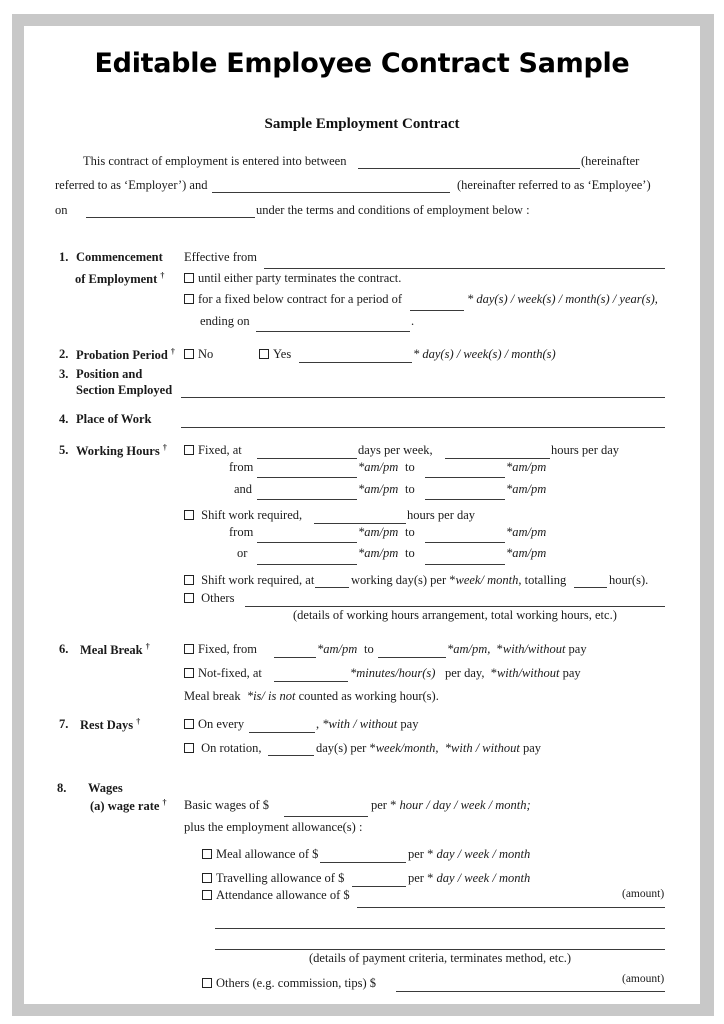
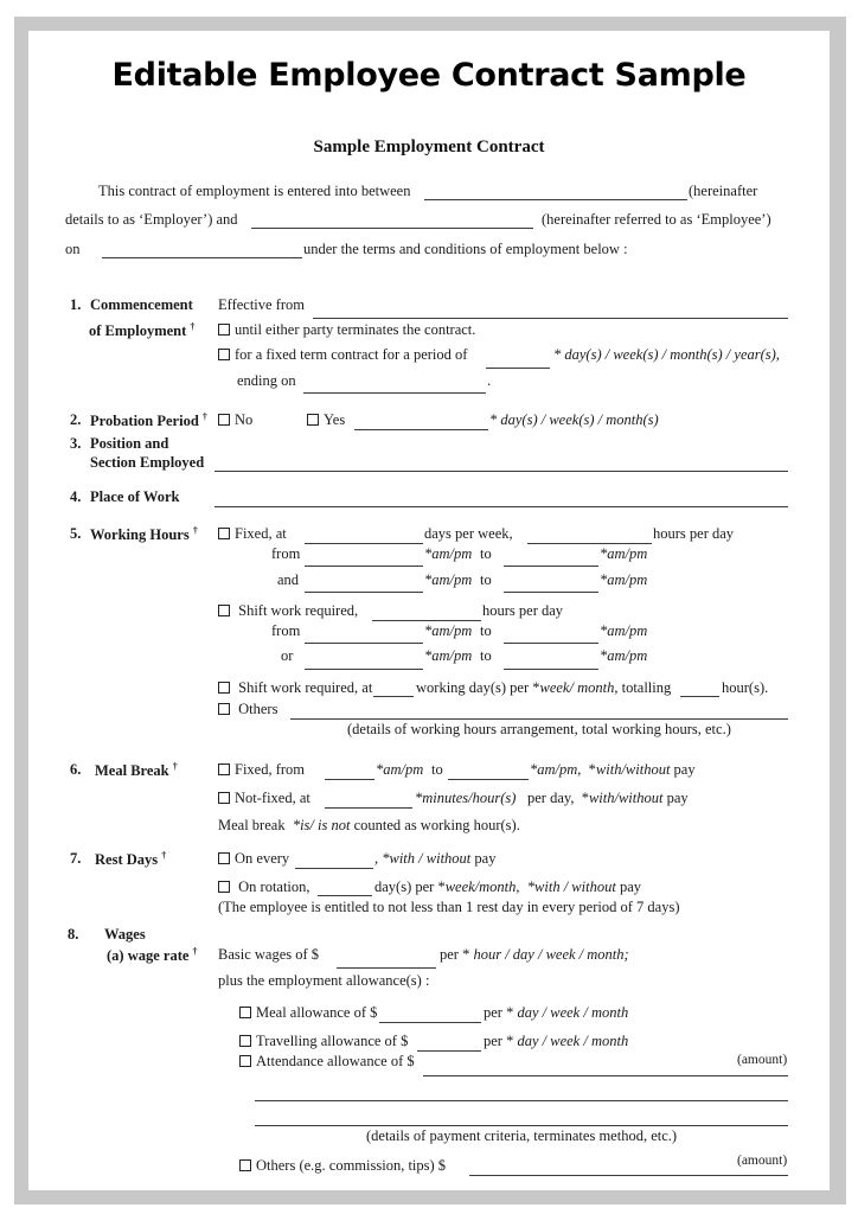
  Editable Employee Contract Sample
  Sample Employment Contract
  This contract of employment is entered into between
  (hereinafter
- referred to as ‘Employer’) and
+ details to as ‘Employer’) and
  (hereinafter referred to as ‘Employee’)
  on
  under the terms and conditions of employment below :
  1.
  Commencement
  of Employment †
  Effective from
  until either party terminates the contract.
- for a fixed below contract for a period of
+ for a fixed term contract for a period of
  * day(s) / week(s) / month(s) / year(s),
  ending on
  .
  2.
  Probation Period †
  No
  Yes
  * day(s) / week(s) / month(s)
  3.
  Position and
  Section Employed
  4.
  Place of Work
  5.
  Working Hours †
  Fixed, at
  days per week,
  hours per day
  from
  *am/pm
  to
  *am/pm
  and
  *am/pm
  to
  *am/pm
  Shift work required,
  hours per day
  from
  *am/pm
  to
  *am/pm
  or
  *am/pm
  to
  *am/pm
  Shift work required, at
  working day(s) per *week/ month, totalling
  hour(s).
  Others
  (details of working hours arrangement, total working hours, etc.)
  6.
  Meal Break †
  Fixed, from
  *am/pm
  to
  *am/pm, *with/without pay
  Not-fixed, at
  *minutes/hour(s)
  per day, *with/without pay
  Meal break *is/ is not counted as working hour(s).
  7.
  Rest Days †
  On every
  , *with / without pay
  On rotation,
  day(s) per *week/month, *with / without pay
+ (The employee is entitled to not less than 1 rest day in every period of 7 days)
  8.
  Wages
  (a) wage rate †
  Basic wages of $
  per * hour / day / week / month;
  plus the employment allowance(s) :
  Meal allowance of $
  per * day / week / month
  Travelling allowance of $
  per * day / week / month
  Attendance allowance of $
  (amount)
  (details of payment criteria, terminates method, etc.)
  Others (e.g. commission, tips) $
  (amount)
